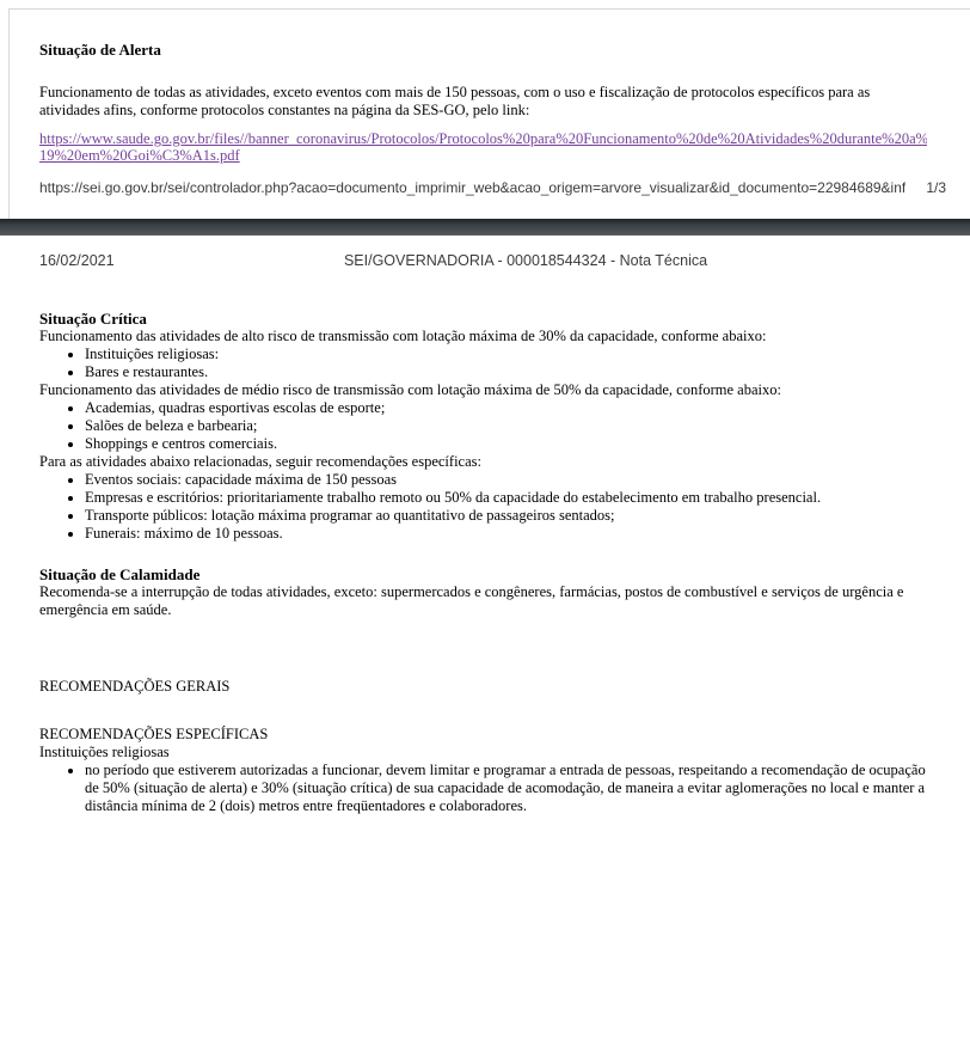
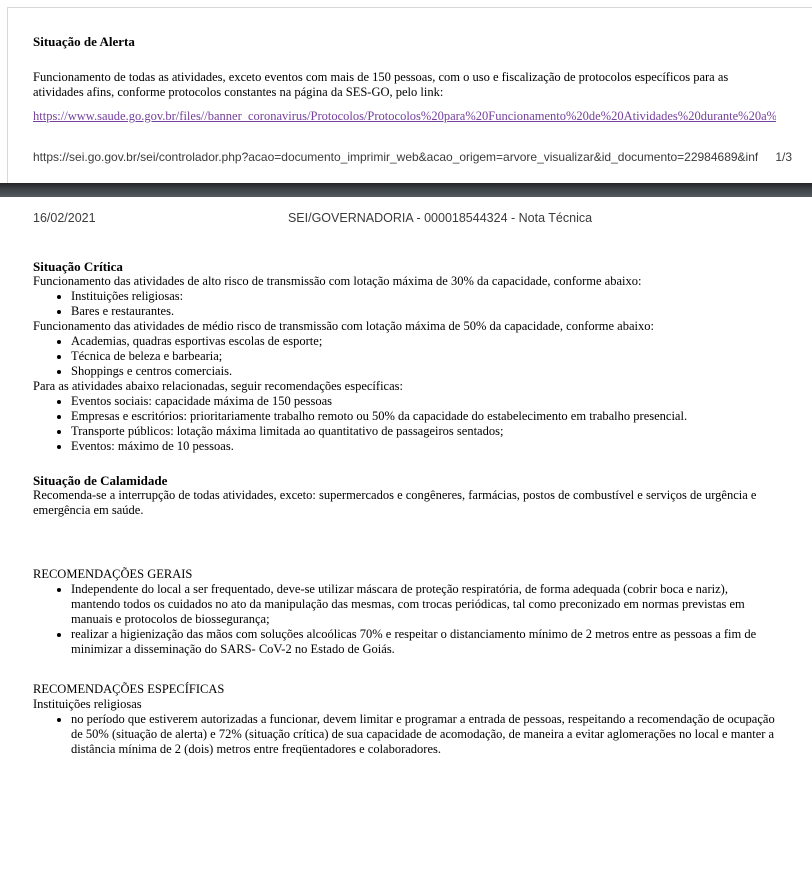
  Situação de Alerta
  Funcionamento de todas as atividades, exceto eventos com mais de 150 pessoas, com o uso e fiscalização de protocolos específicos para as atividades afins, conforme protocolos constantes na página da SES-GO, pelo link:
  https://www.saude.go.gov.br/files//banner_coronavirus/Protocolos/Protocolos%20para%20Funcionamento%20de%20Atividades%20durante%20a%
- 19%20em%20Goi%C3%A1s.pdf
  https://sei.go.gov.br/sei/controlador.php?acao=documento_imprimir_web&acao_origem=arvore_visualizar&id_documento=22984689&inf
  1/3
  16/02/2021
  SEI/GOVERNADORIA - 000018544324 - Nota Técnica
  Situação Crítica
  Funcionamento das atividades de alto risco de transmissão com lotação máxima de 30% da capacidade, conforme abaixo:
  Instituições religiosas:
  Bares e restaurantes.
  Funcionamento das atividades de médio risco de transmissão com lotação máxima de 50% da capacidade, conforme abaixo:
  Academias, quadras esportivas escolas de esporte;
- Salões de beleza e barbearia;
+ Técnica de beleza e barbearia;
  Shoppings e centros comerciais.
  Para as atividades abaixo relacionadas, seguir recomendações específicas:
  Eventos sociais: capacidade máxima de 150 pessoas
  Empresas e escritórios: prioritariamente trabalho remoto ou 50% da capacidade do estabelecimento em trabalho presencial.
- Transporte públicos: lotação máxima programar ao quantitativo de passageiros sentados;
+ Transporte públicos: lotação máxima limitada ao quantitativo de passageiros sentados;
- Funerais: máximo de 10 pessoas.
+ Eventos: máximo de 10 pessoas.
  Situação de Calamidade
  Recomenda-se a interrupção de todas atividades, exceto: supermercados e congêneres, farmácias, postos de combustível e serviços de urgência e emergência em saúde.
  RECOMENDAÇÕES GERAIS
+ Independente do local a ser frequentado, deve-se utilizar máscara de proteção respiratória, de forma adequada (cobrir boca e nariz), mantendo todos os cuidados no ato da manipulação das mesmas, com trocas periódicas, tal como preconizado em normas previstas em manuais e protocolos de biossegurança;
+ realizar a higienização das mãos com soluções alcoólicas 70% e respeitar o distanciamento mínimo de 2 metros entre as pessoas a fim de minimizar a disseminação do SARS- CoV-2 no Estado de Goiás.
  RECOMENDAÇÕES ESPECÍFICAS
  Instituições religiosas
- no período que estiverem autorizadas a funcionar, devem limitar e programar a entrada de pessoas, respeitando a recomendação de ocupação de 50% (situação de alerta) e 30% (situação crítica) de sua capacidade de acomodação, de maneira a evitar aglomerações no local e manter a distância mínima de 2 (dois) metros entre freqüentadores e colaboradores.
+ no período que estiverem autorizadas a funcionar, devem limitar e programar a entrada de pessoas, respeitando a recomendação de ocupação de 50% (situação de alerta) e 72% (situação crítica) de sua capacidade de acomodação, de maneira a evitar aglomerações no local e manter a distância mínima de 2 (dois) metros entre freqüentadores e colaboradores.
